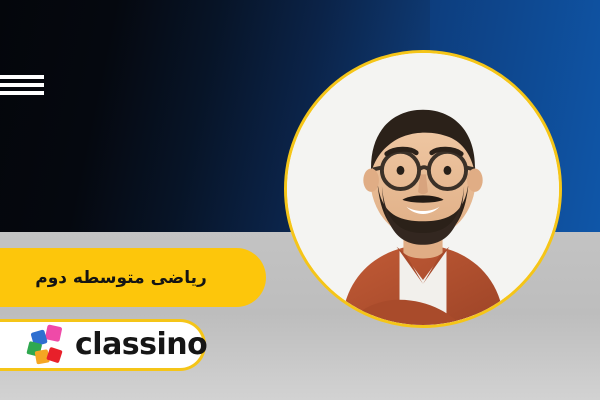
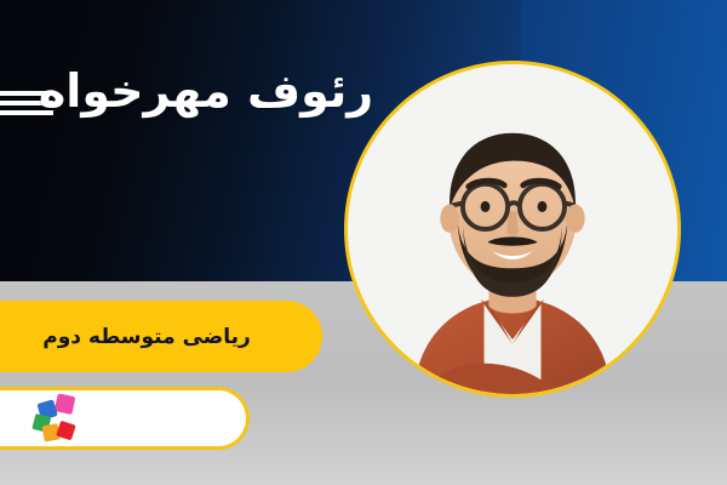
+ رئوف مهرخواه
  ریاضی متوسطه دوم
- classino
